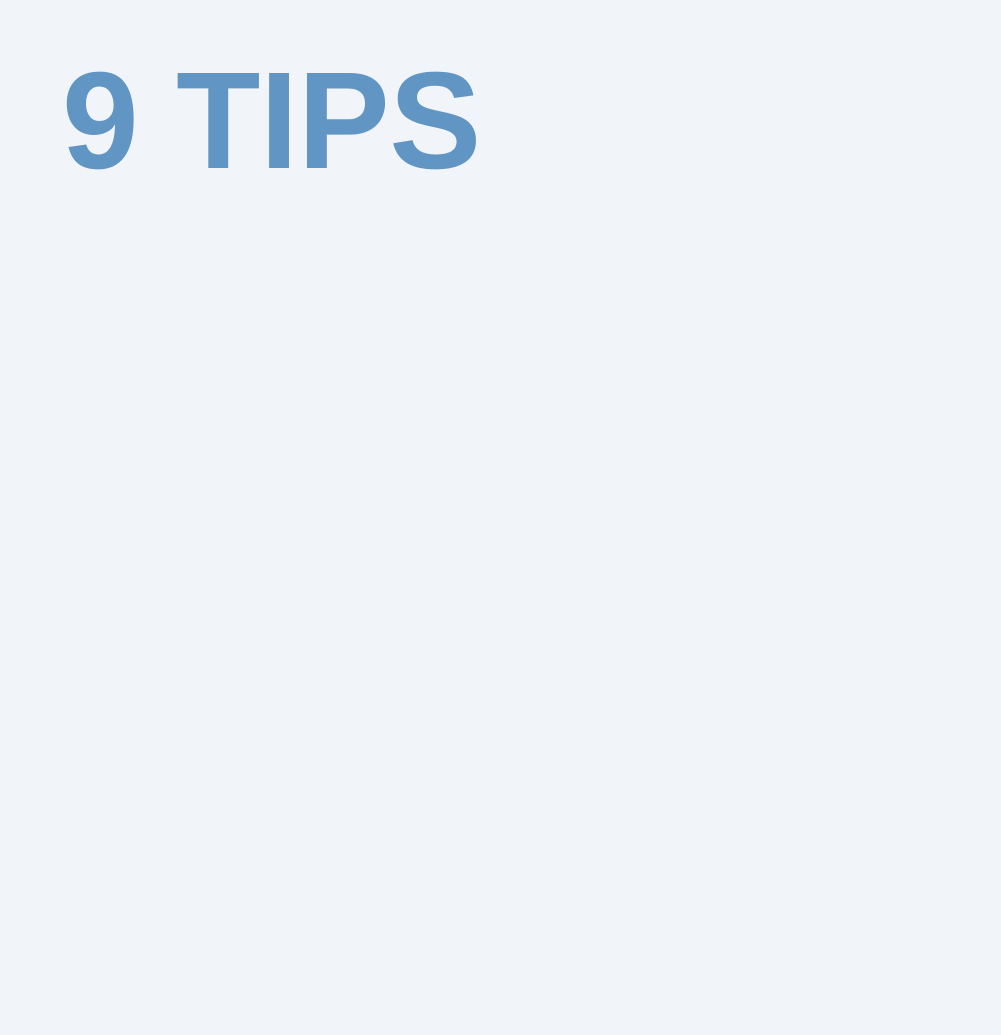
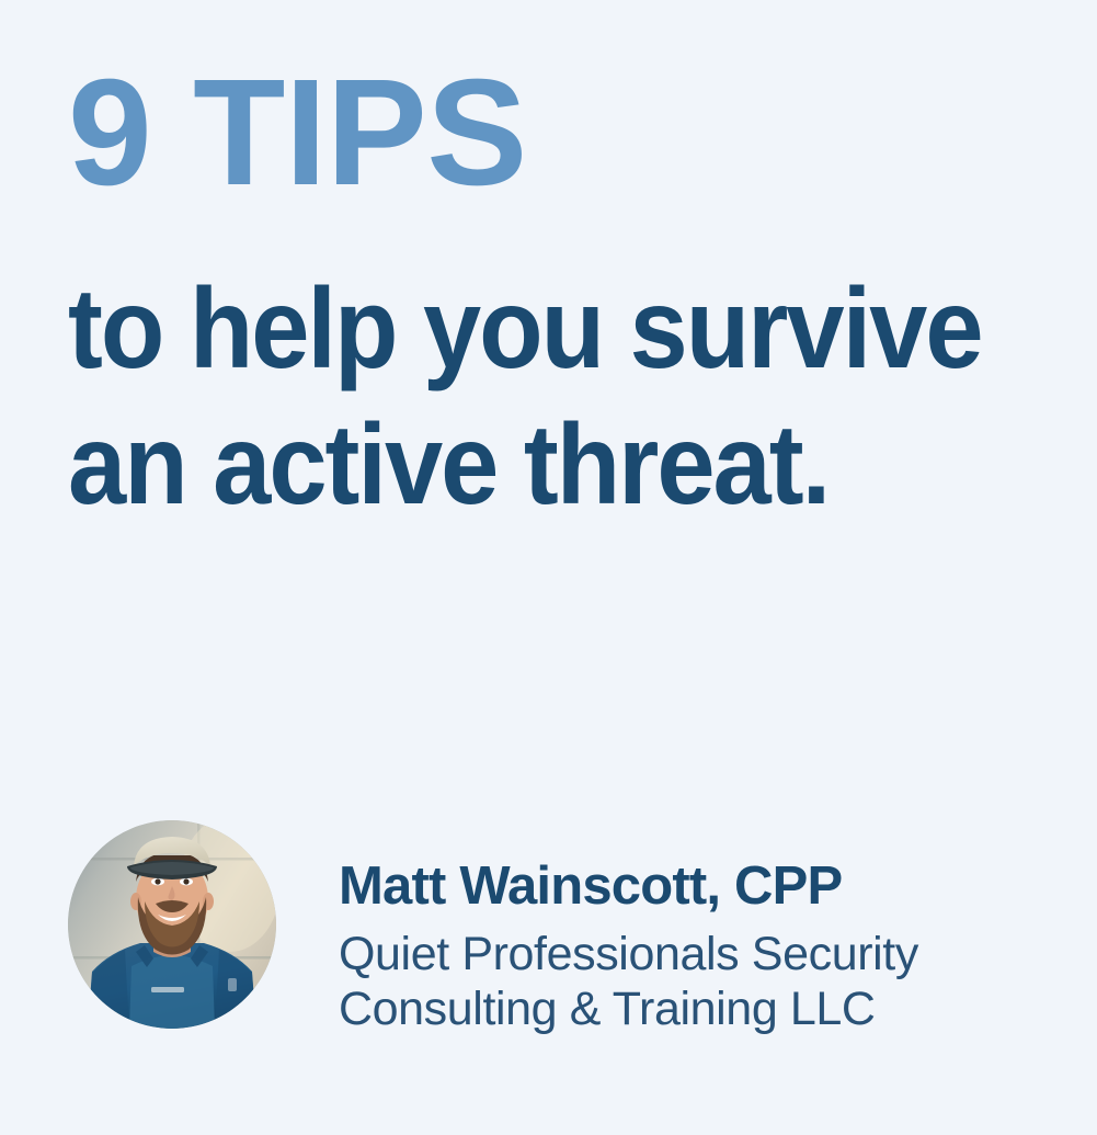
  9 TIPS
+ to help you survive
+ an active threat.
+ Matt Wainscott, CPP
+ Quiet Professionals Security
+ Consulting & Training LLC
